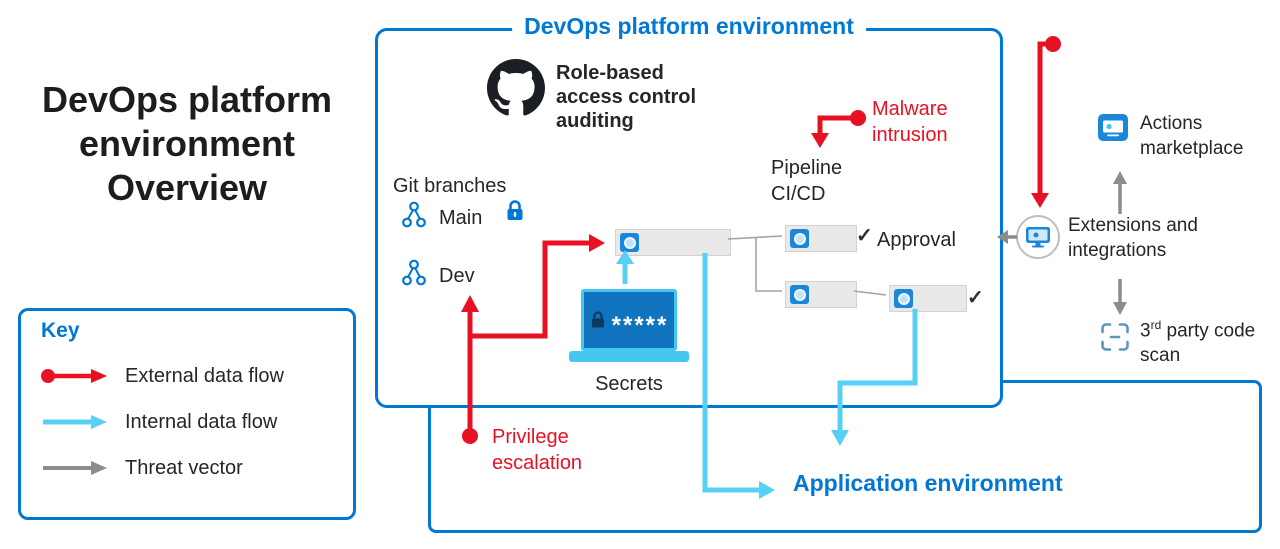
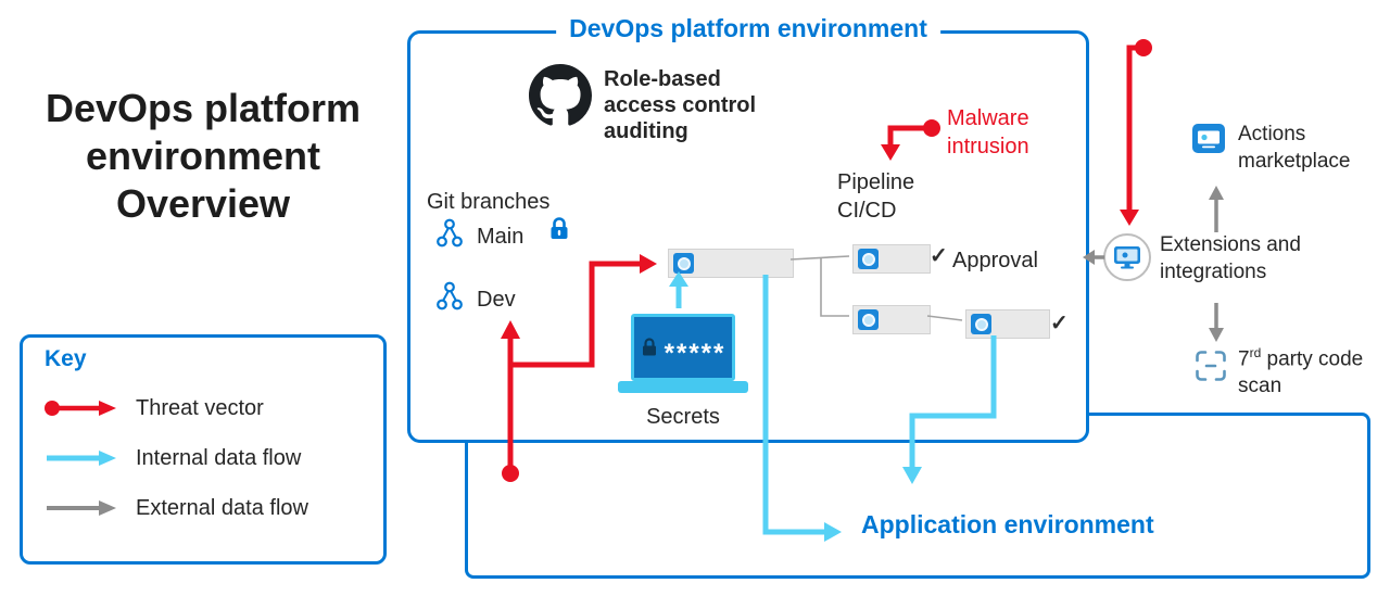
  DevOps platform environment Overview
  Key
- External data flow
+ Threat vector
  Internal data flow
- Threat vector
+ External data flow
  DevOps platform environment
  Role-based access control auditing
  Git branches
  Main
  Dev
  *****
  Secrets
  Pipeline CI/CD
  ✓
  Approval
  ✓
  Application environment
- Privilege escalation
  Malware intrusion
  Actions marketplace
  Extensions and integrations
- 3rd party code scan
+ 7rd party code scan
